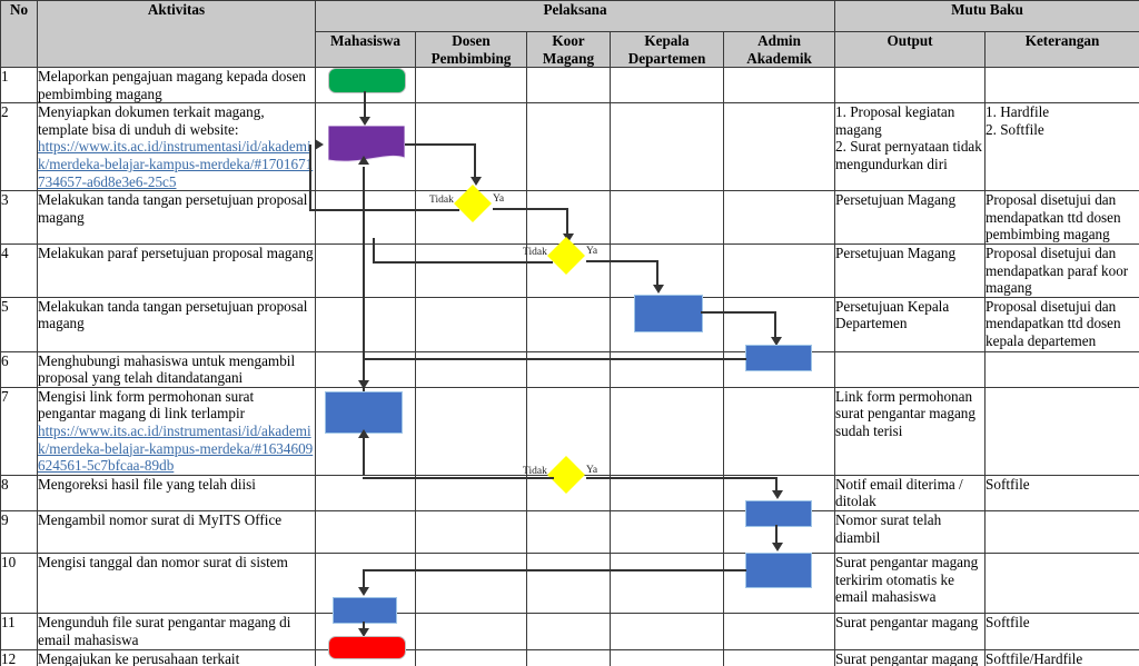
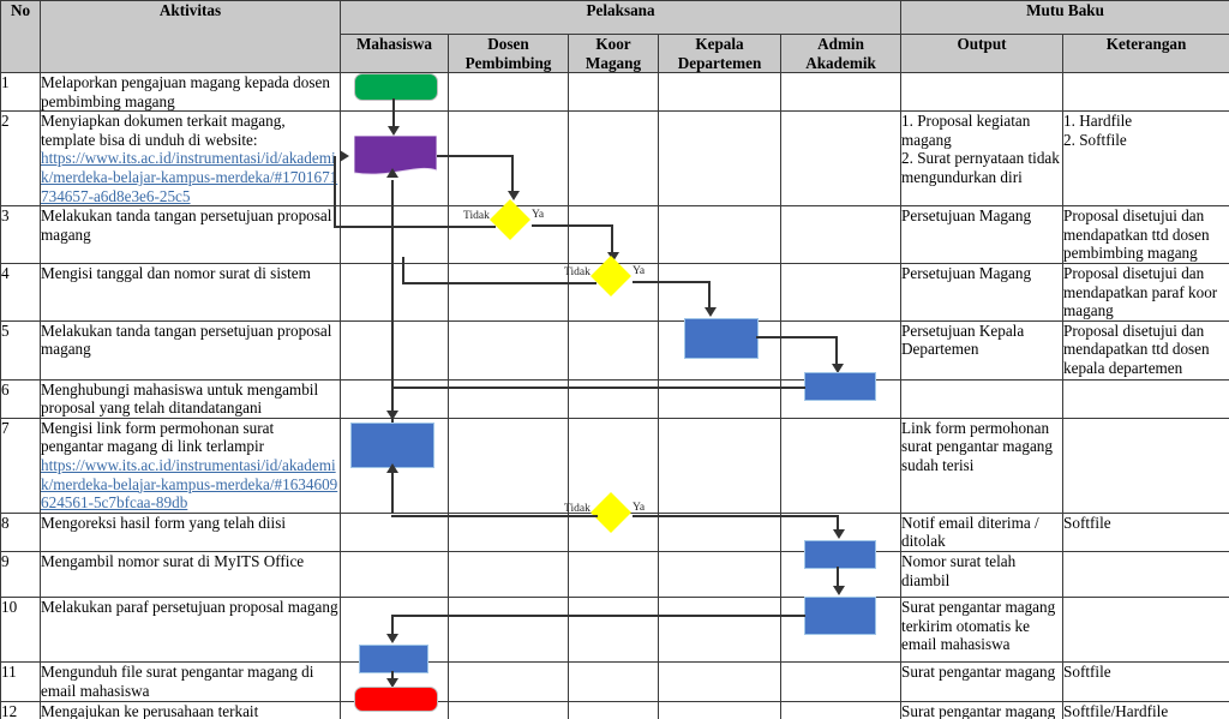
  No	Aktivitas	Pelaksana	Mutu Baku
  Mahasiswa	Dosen Pembimbing	Koor Magang	Kepala Departemen	Admin Akademik	Output	Keterangan
  1	Melaporkan pengajuan magang kepada dosen pembimbing magang
  2	Menyiapkan dokumen terkait magang, template bisa di unduh di website: https://www.its.ac.id/instrumentasi/id/akademk/merdeka-belajar-kampus-merdeka/#170167734657-a6d8e3e6-25c5						1. Proposal kegiatan magang 2. Surat pernyataan tidak mengundurkan diri	1. Hardfile 2. Softfile
  3	Melakukan tanda tangan persetujuan proposal magang						Persetujuan Magang	Proposal disetujui dan mendapatkan ttd dosen pembimbing magang
- 4	Melakukan paraf persetujuan proposal magang						Persetujuan Magang	Proposal disetujui dan mendapatkan paraf koor magang
+ 4	Mengisi tanggal dan nomor surat di sistem						Persetujuan Magang	Proposal disetujui dan mendapatkan paraf koor magang
  5	Melakukan tanda tangan persetujuan proposal magang						Persetujuan Kepala Departemen	Proposal disetujui dan mendapatkan ttd dosen kepala departemen
  6	Menghubungi mahasiswa untuk mengambil proposal yang telah ditandatangani
  7	Mengisi link form permohonan surat pengantar magang di link terlampir https://www.its.ac.id/instrumentasi/id/akademik/merdeka-belajar-kampus-merdeka/#1634609624561-5c7bfcaa-89db						Link form permohonan surat pengantar magang sudah terisi
- 8	Mengoreksi hasil file yang telah diisi						Notif email diterima / ditolak	Softfile
+ 8	Mengoreksi hasil form yang telah diisi						Notif email diterima / ditolak	Softfile
  9	Mengambil nomor surat di MyITS Office						Nomor surat telah diambil
- 10	Mengisi tanggal dan nomor surat di sistem						Surat pengantar magang terkirim otomatis ke email mahasiswa
+ 10	Melakukan paraf persetujuan proposal magang						Surat pengantar magang terkirim otomatis ke email mahasiswa
  11	Mengunduh file surat pengantar magang di email mahasiswa						Surat pengantar magang	Softfile
  12	Mengajukan ke perusahaan terkait						Surat pengantar magang	Softfile/Hardfile
  Tidak
  Ya
  Tidak
  Ya
  Tidak
  Ya
